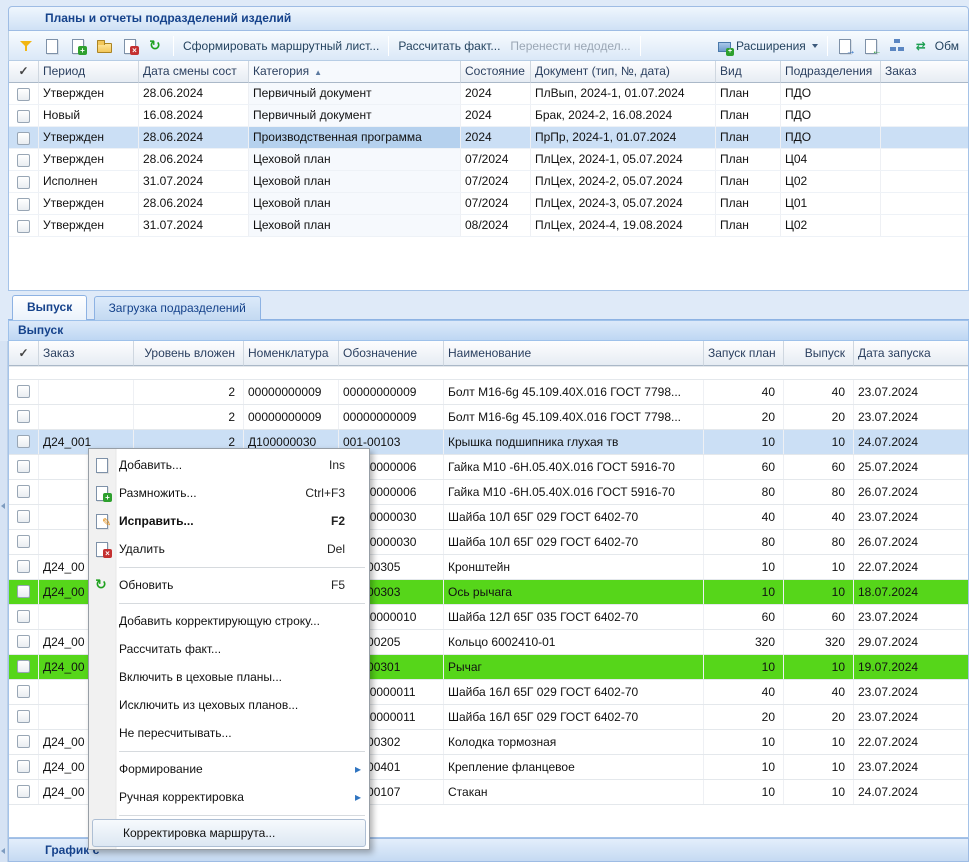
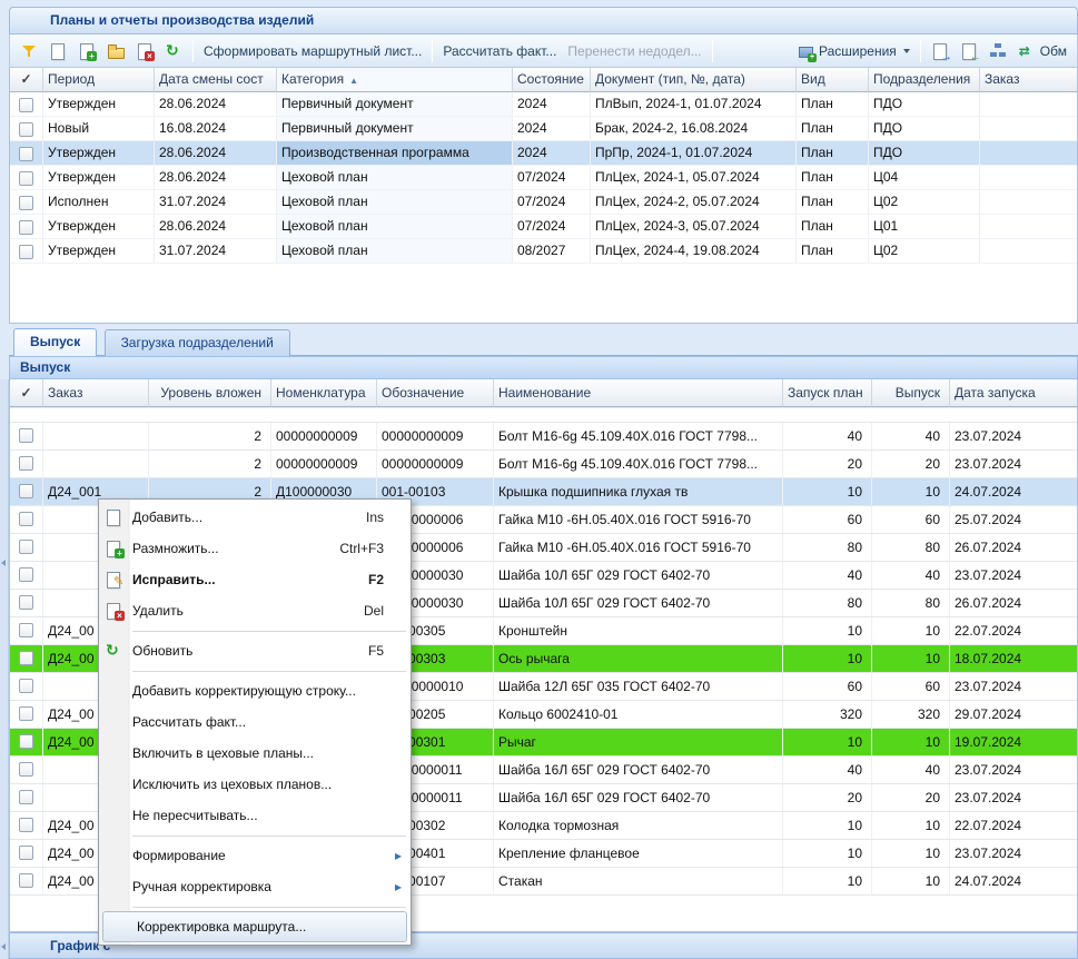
- Планы и отчеты подразделений изделий
+ Планы и отчеты производства изделий
  Сформировать маршрутный лист...
  Рассчитать факт...
  Перенести недодел...
  Расширения
  Обм
  ✓
  Период
  Дата смены сост
  Категория
  Состояние
  Документ (тип, №, дата)
  Вид
  Подразделения
  Заказ
  Утвержден
  28.06.2024
  Первичный документ
  2024
  ПлВып, 2024-1, 01.07.2024
  План
  ПДО
  Новый
  16.08.2024
  Первичный документ
  2024
  Брак, 2024-2, 16.08.2024
  План
  ПДО
  Утвержден
  28.06.2024
  Производственная программа
  2024
  ПрПр, 2024-1, 01.07.2024
  План
  ПДО
  Утвержден
  28.06.2024
  Цеховой план
  07/2024
  ПлЦех, 2024-1, 05.07.2024
  План
  Ц04
  Исполнен
  31.07.2024
  Цеховой план
  07/2024
  ПлЦех, 2024-2, 05.07.2024
  План
  Ц02
  Утвержден
  28.06.2024
  Цеховой план
  07/2024
  ПлЦех, 2024-3, 05.07.2024
  План
  Ц01
  Утвержден
  31.07.2024
  Цеховой план
- 08/2024
+ 08/2027
  ПлЦех, 2024-4, 19.08.2024
  План
  Ц02
  Выпуск Загрузка подразделений
  Выпуск
  ✓
  Заказ
  Уровень вложен
  Номенклатура
  Обозначение
  Наименование
  Запуск план
  Выпуск
  Дата запуска
  2
  00000000009
  00000000009
  Болт М16-6g 45.109.40Х.016 ГОСТ 7798...
  40
  40
  23.07.2024
  2
  00000000009
  00000000009
  Болт М16-6g 45.109.40Х.016 ГОСТ 7798...
  20
  20
  23.07.2024
  Д24_001
  2
  Д100000030
  001-00103
  Крышка подшипника глухая тв
  10
  10
  24.07.2024
  Гайка М10 -6Н.05.40Х.016 ГОСТ 5916-70
  60
  60
  25.07.2024
  Гайка М10 -6Н.05.40Х.016 ГОСТ 5916-70
  80
  80
  26.07.2024
  Шайба 10Л 65Г 029 ГОСТ 6402-70
  40
  40
  23.07.2024
  Шайба 10Л 65Г 029 ГОСТ 6402-70
  80
  80
  26.07.2024
  Д24_00
  Кронштейн
  10
  10
  22.07.2024
  Д24_00
  Ось рычага
  10
  10
  18.07.2024
  Шайба 12Л 65Г 035 ГОСТ 6402-70
  60
  60
  23.07.2024
  Д24_00
  Кольцо 6002410-01
  320
  320
  29.07.2024
  Д24_00
  Рычаг
  10
  10
  19.07.2024
  Шайба 16Л 65Г 029 ГОСТ 6402-70
  40
  40
  23.07.2024
  Шайба 16Л 65Г 029 ГОСТ 6402-70
  20
  20
  23.07.2024
  Д24_00
  Колодка тормозная
  10
  10
  22.07.2024
  Д24_00
  Крепление фланцевое
  10
  10
  23.07.2024
  Д24_00
  Стакан
  10
  10
  24.07.2024
  График с
  Добавить...
  Ins
  Размножить...
  Ctrl+F3
  Исправить...
  F2
  Удалить
  Del
  Обновить
  F5
  Добавить корректирующую строку...
  Рассчитать факт...
  Включить в цеховые планы...
  Исключить из цеховых планов...
  Не пересчитывать...
  Формирование
  Ручная корректировка
  Корректировка маршрута...
